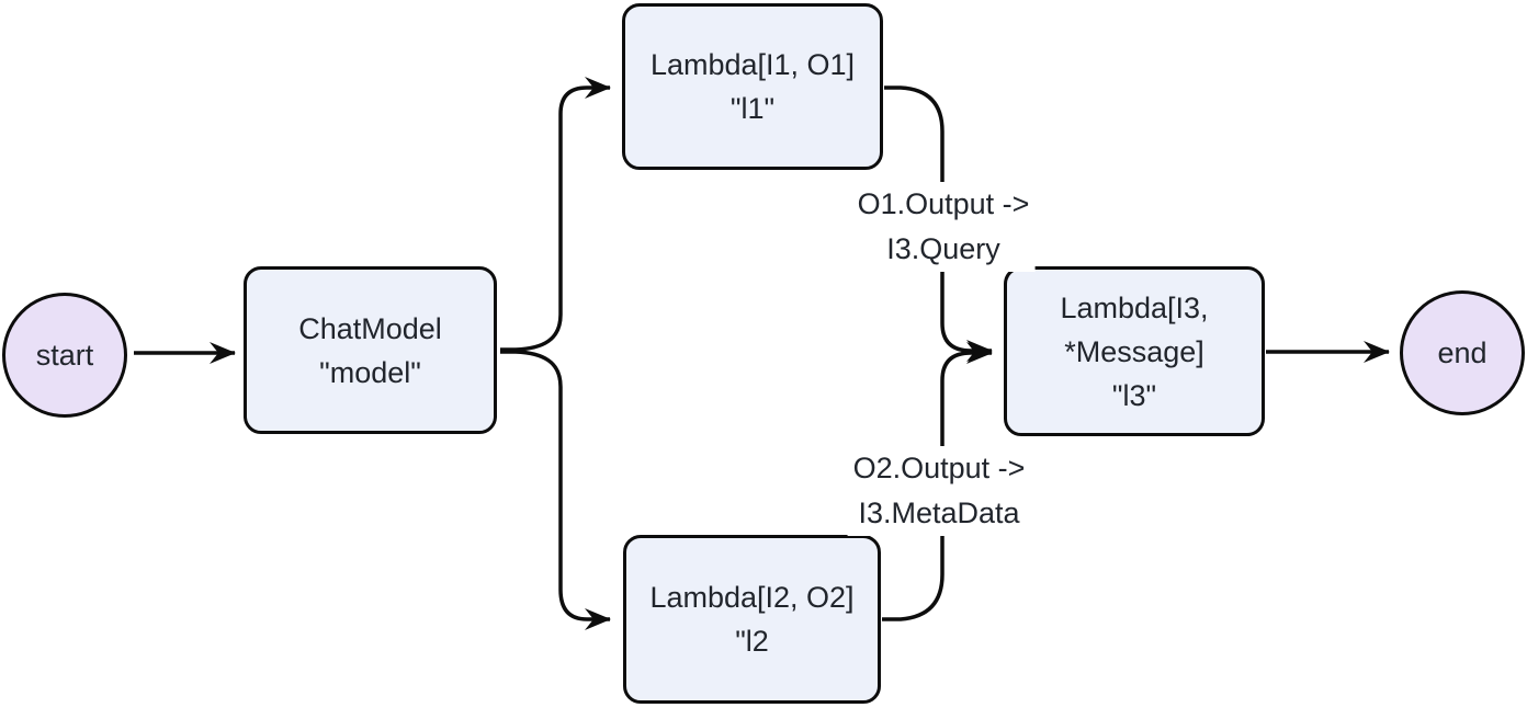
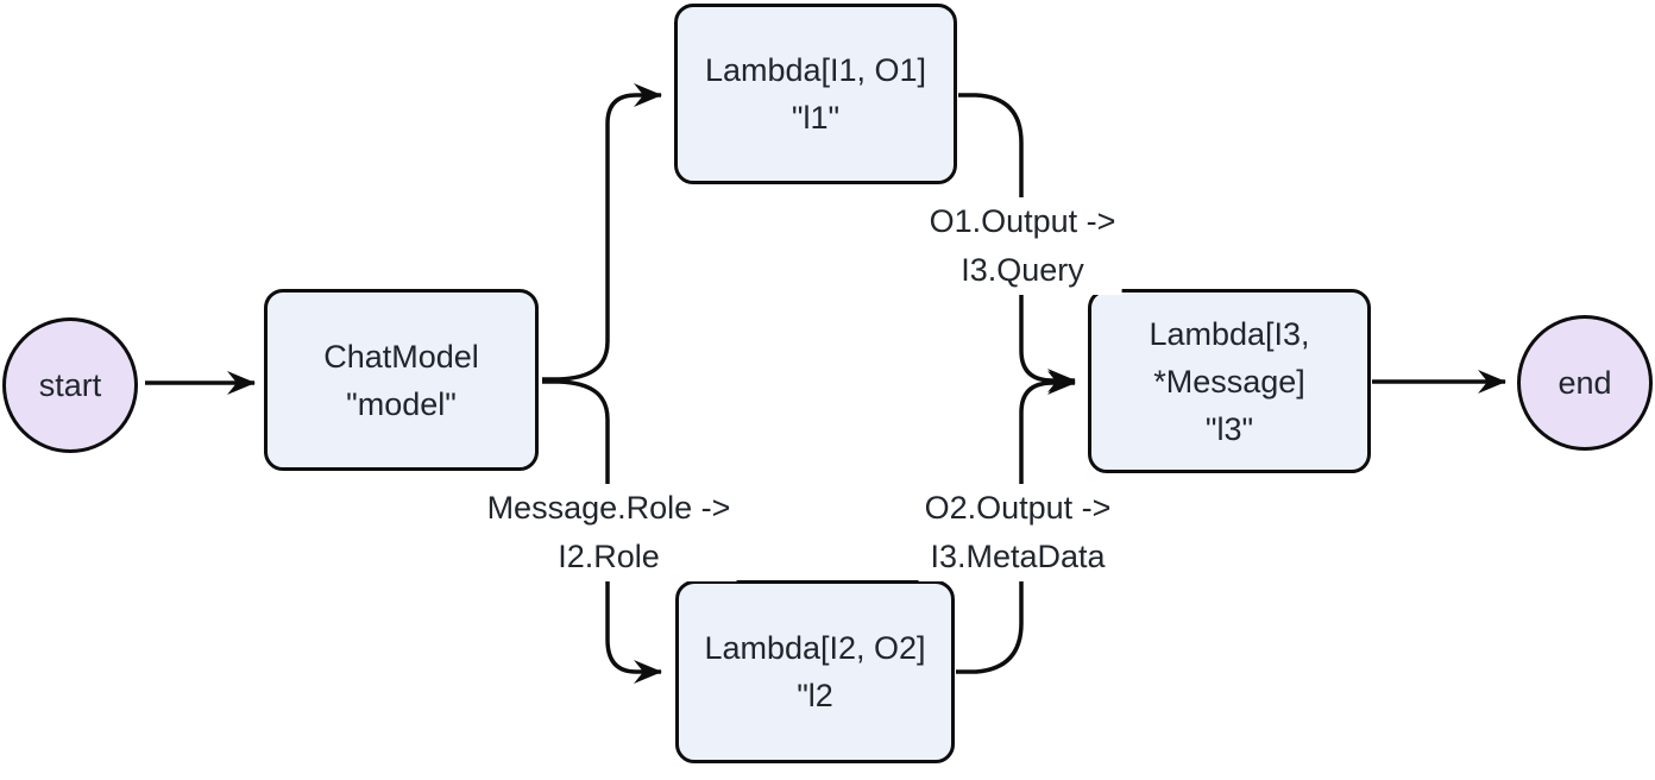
  start
  ChatModel
  "model"
  Lambda[I1, O1]
  "l1"
  Lambda[I2, O2]
  "l2
  Lambda[I3,
  *Message]
  "l3"
  end
+ Message.Role ->
+ I2.Role
  O1.Output ->
  I3.Query
  O2.Output ->
  I3.MetaData
